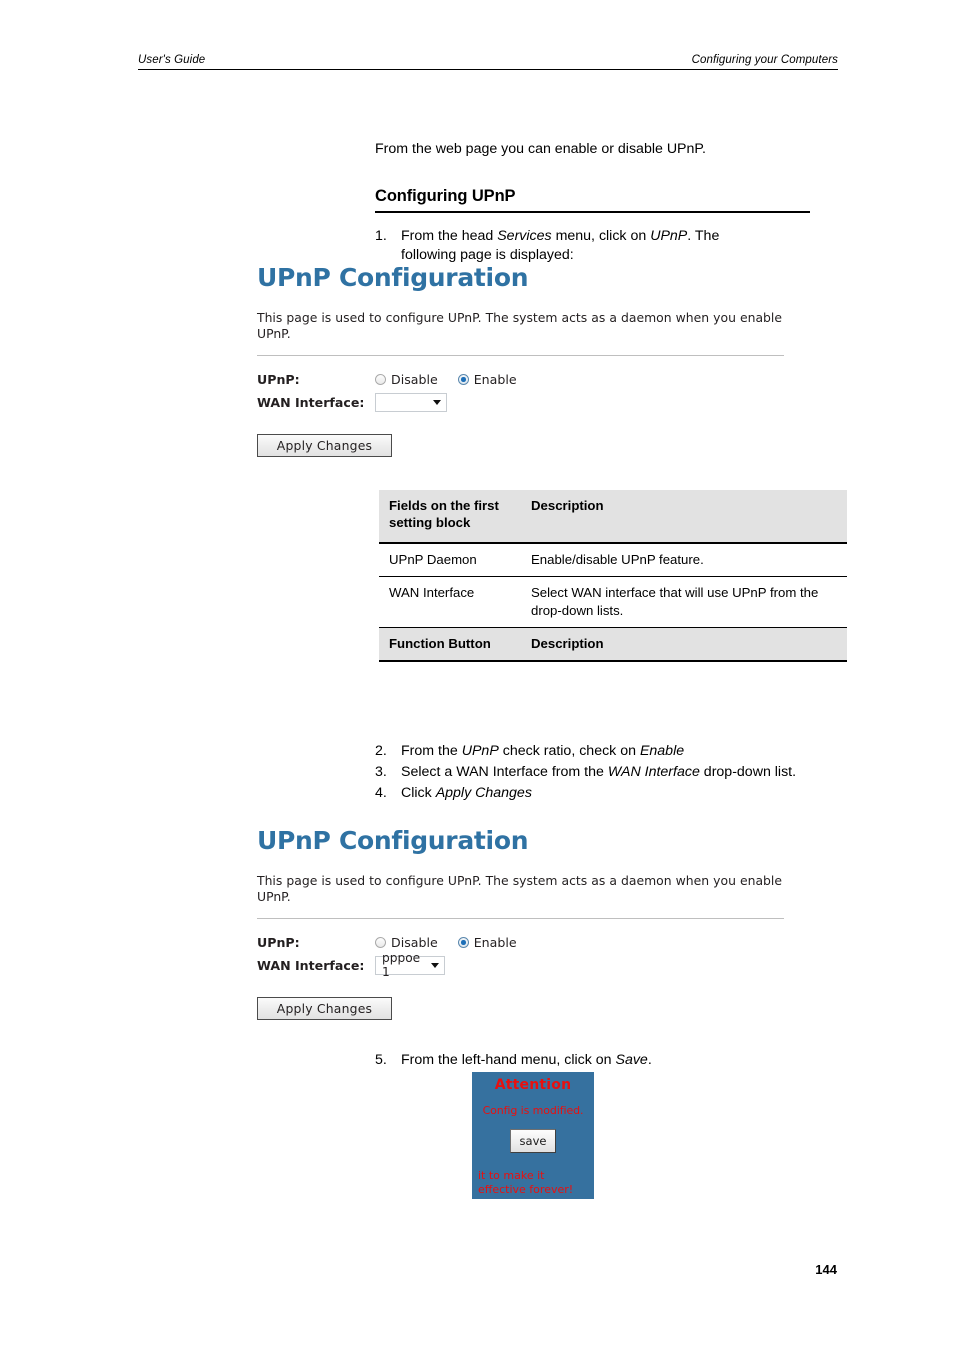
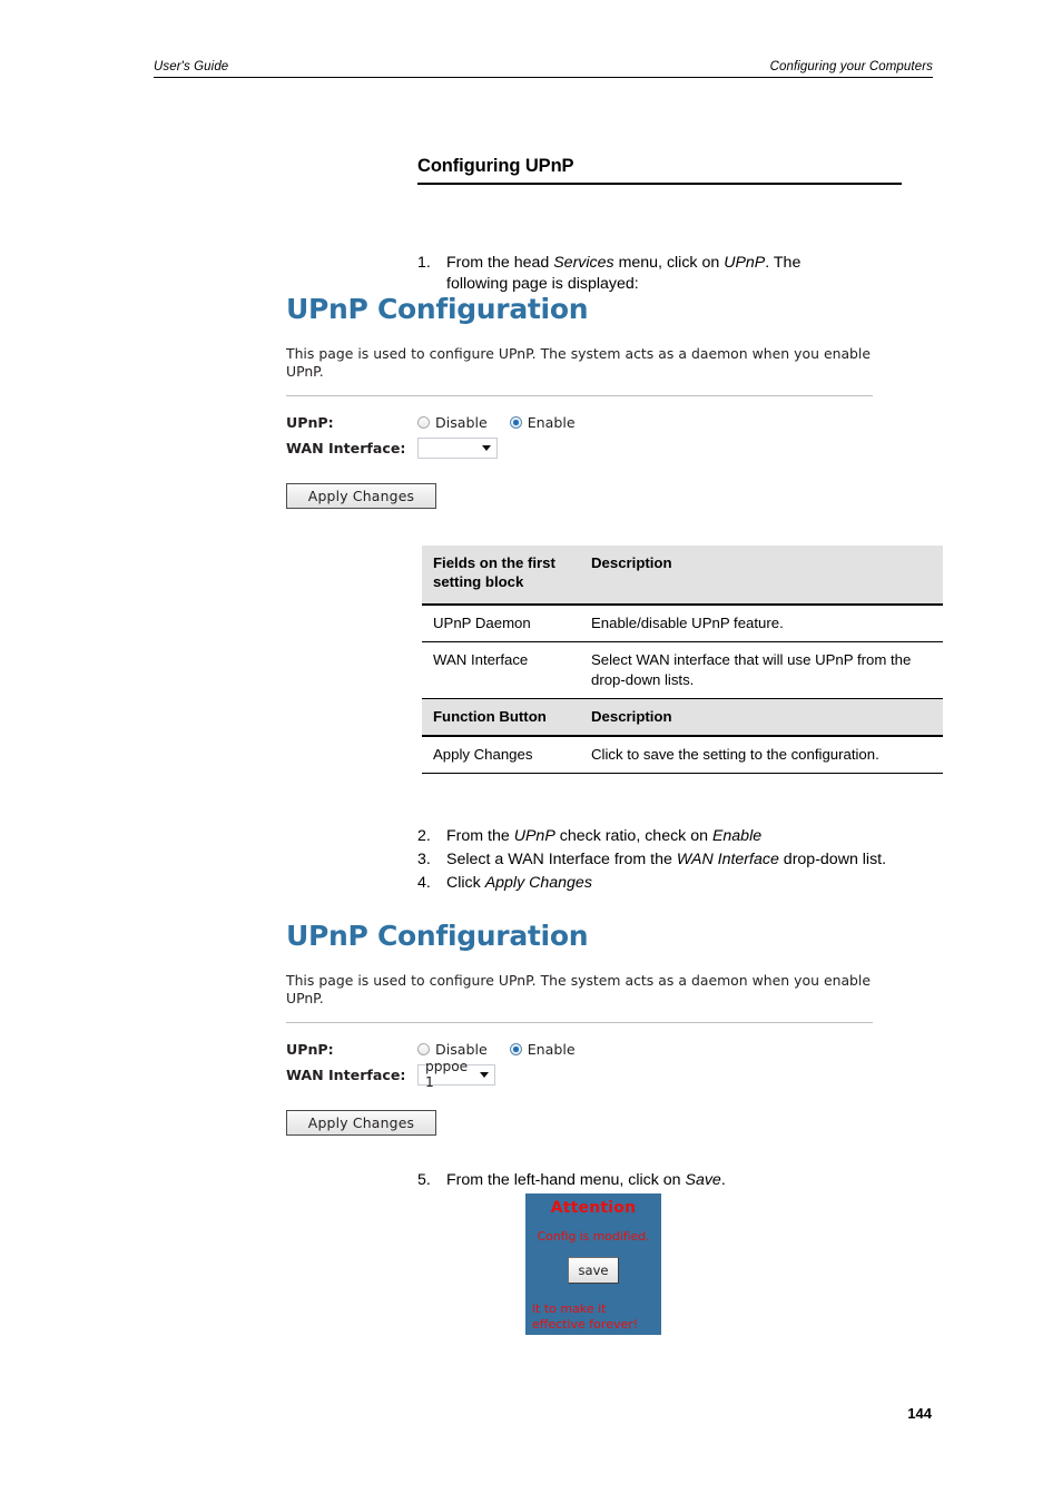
  User's Guide
  Configuring your Computers
- From the web page you can enable or disable UPnP.
  Configuring UPnP
  1.
  From the head Services menu, click on UPnP. The following page is displayed:
  UPnP Configuration
  This page is used to configure UPnP. The system acts as a daemon when you enable UPnP.
  UPnP:
  Disable
  Enable
  WAN Interface:
  Apply Changes
  Fields on the first setting block	Description
  UPnP Daemon	Enable/disable UPnP feature.
  WAN Interface	Select WAN interface that will use UPnP from the drop-down lists.
  Function Button	Description
+ Apply Changes	Click to save the setting to the configuration.
  2.
  From the UPnP check ratio, check on Enable
  3.
  Select a WAN Interface from the WAN Interface drop-down list.
  4.
  Click Apply Changes
  UPnP Configuration
  This page is used to configure UPnP. The system acts as a daemon when you enable UPnP.
  UPnP:
  Disable
  Enable
  WAN Interface:
  pppoe 1
  Apply Changes
  5.
  From the left-hand menu, click on Save.
  Attention
  Config is modified.
  save
  it to make it effective forever!
  144
